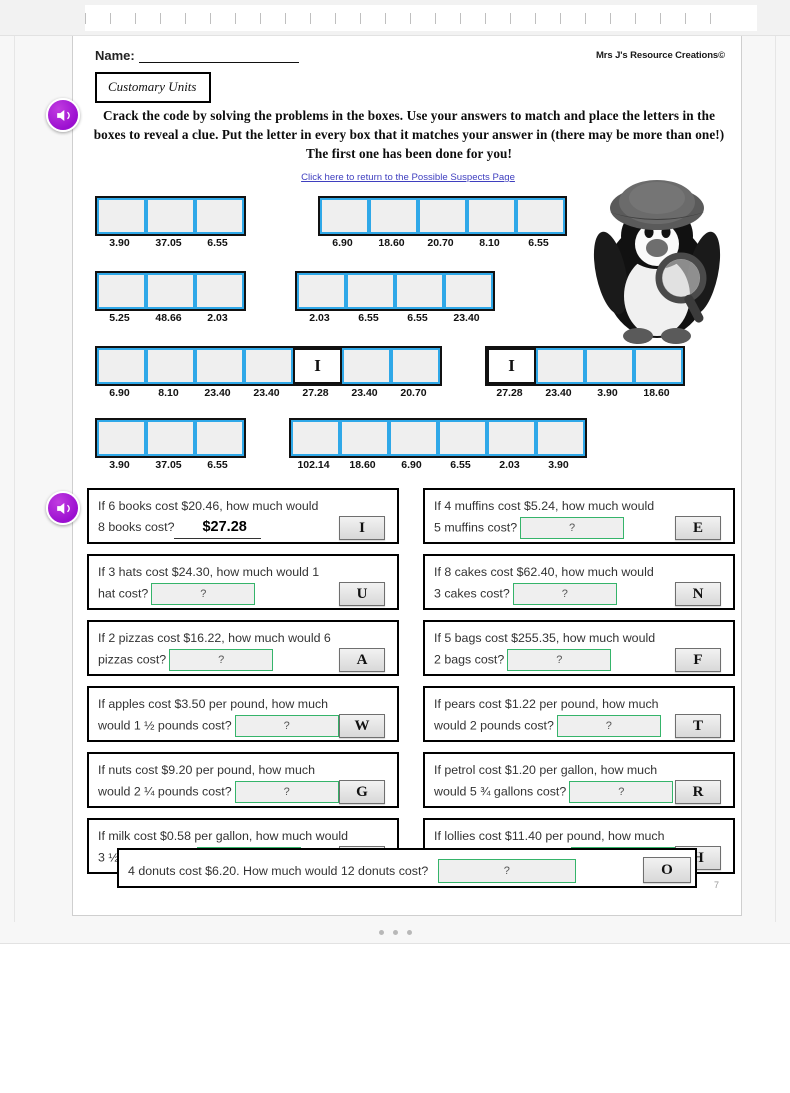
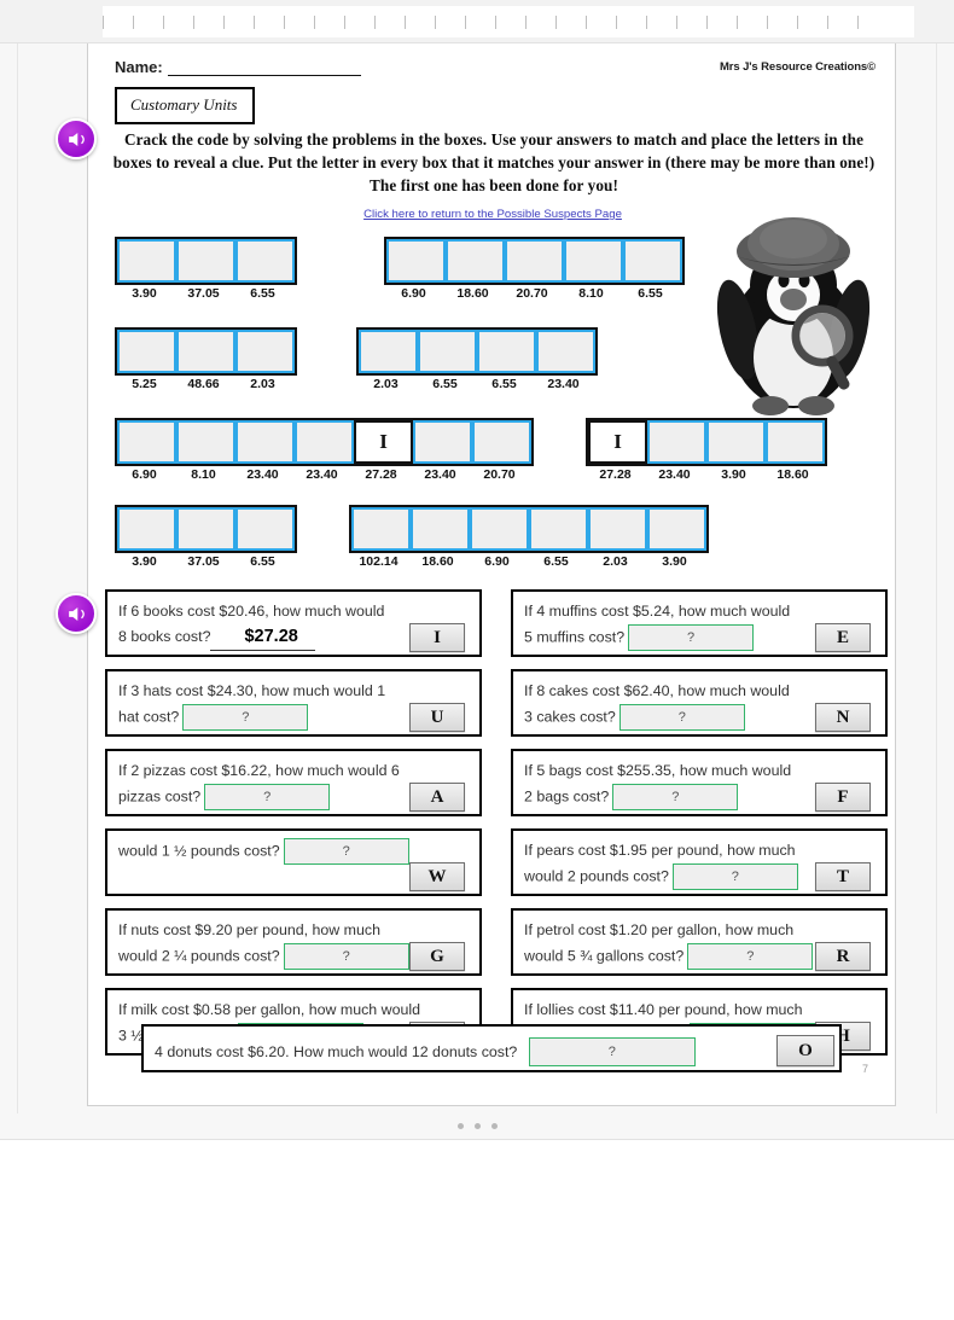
  Name:
  Mrs J's Resource Creations©
  Customary Units
  Crack the code by solving the problems in the boxes. Use your answers to match and place the letters in the boxes to reveal a clue. Put the letter in every box that it matches your answer in (there may be more than one!) The first one has been done for you!
  Click here to return to the Possible Suspects Page
  3.90
  37.05
  6.55
  6.90
  18.60
  20.70
  8.10
  6.55
  5.25
  48.66
  2.03
  2.03
  6.55
  6.55
  23.40
  I
  6.90
  8.10
  23.40
  23.40
  27.28
  23.40
  20.70
  I
  27.28
  23.40
  3.90
  18.60
  3.90
  37.05
  6.55
  102.14
  18.60
  6.90
  6.55
  2.03
  3.90
  If 6 books cost $20.46, how much would
  8 books cost? $27.28
  I
  If 4 muffins cost $5.24, how much would
  5 muffins cost? ?
  E
  If 3 hats cost $24.30, how much would 1
  hat cost? ?
  U
  If 8 cakes cost $62.40, how much would
  3 cakes cost? ?
  N
  If 2 pizzas cost $16.22, how much would 6
  pizzas cost? ?
  A
  If 5 bags cost $255.35, how much would
  2 bags cost? ?
  F
- If apples cost $3.50 per pound, how much
  would 1 ½ pounds cost? ?
  W
- If pears cost $1.22 per pound, how much
+ If pears cost $1.95 per pound, how much
  would 2 pounds cost? ?
  T
  If nuts cost $9.20 per pound, how much
  would 2 ¼ pounds cost? ?
  G
  If petrol cost $1.20 per gallon, how much
  would 5 ¾ gallons cost? ?
  R
  If milk cost $0.58 per gallon, how much would
  If lollies cost $11.40 per pound, how much
  H
  4 donuts cost $6.20. How much would 12 donuts cost? ?
  O
  7
